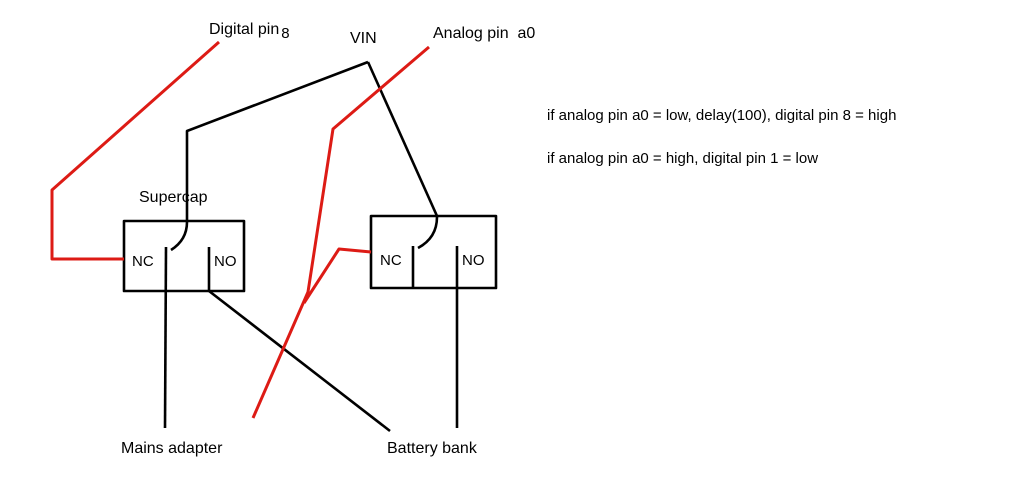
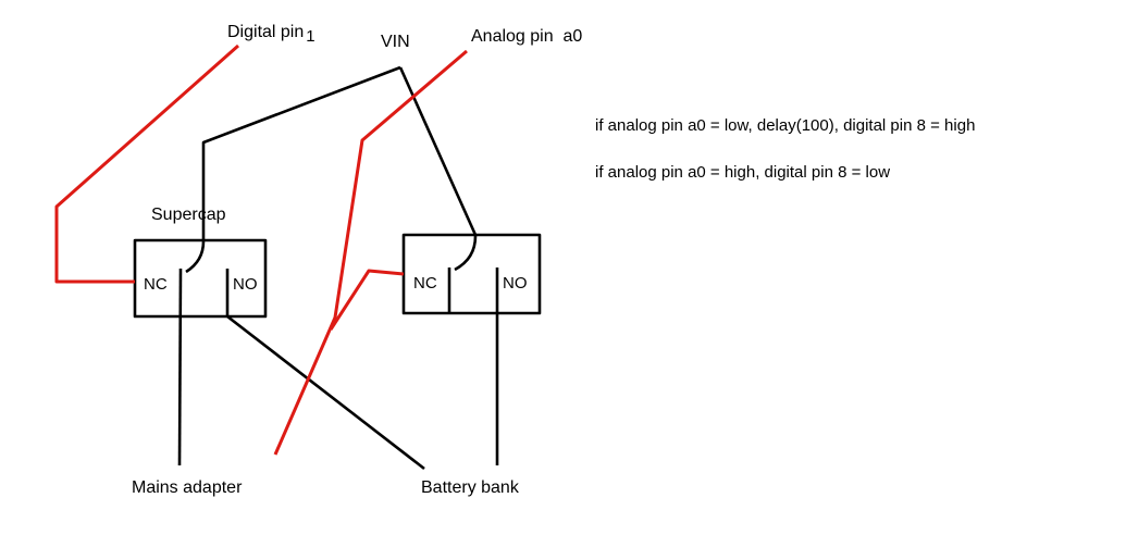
- Digital pin8
+ Digital pin1
  VIN
  Analog pin a0
  Supercap
  NC
  NO
  NC
  NO
  Mains adapter
  Battery bank
  if analog pin a0 = low, delay(100), digital pin 8 = high
- if analog pin a0 = high, digital pin 1 = low
+ if analog pin a0 = high, digital pin 8 = low
